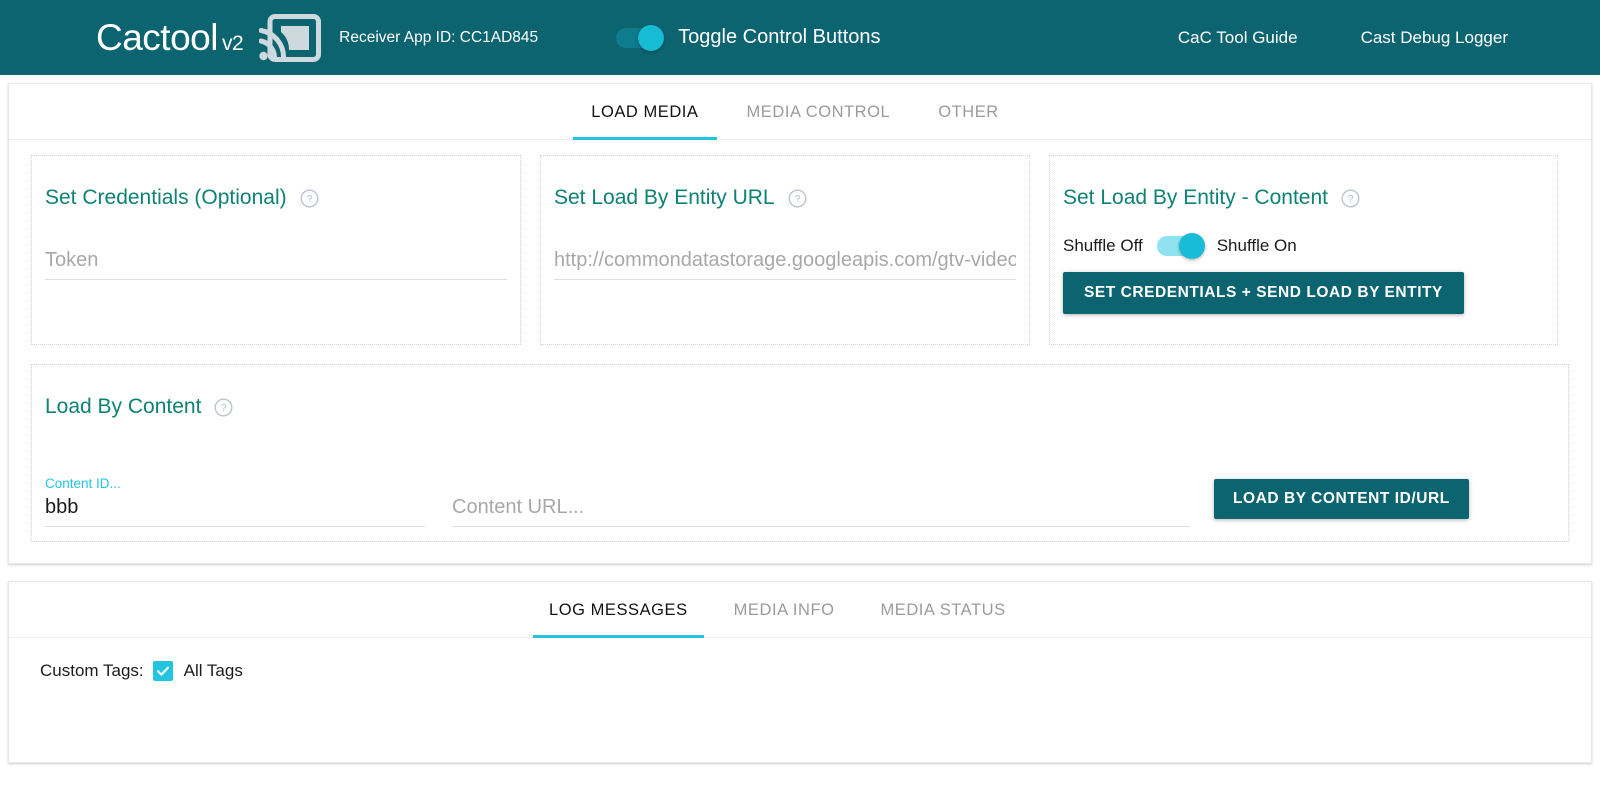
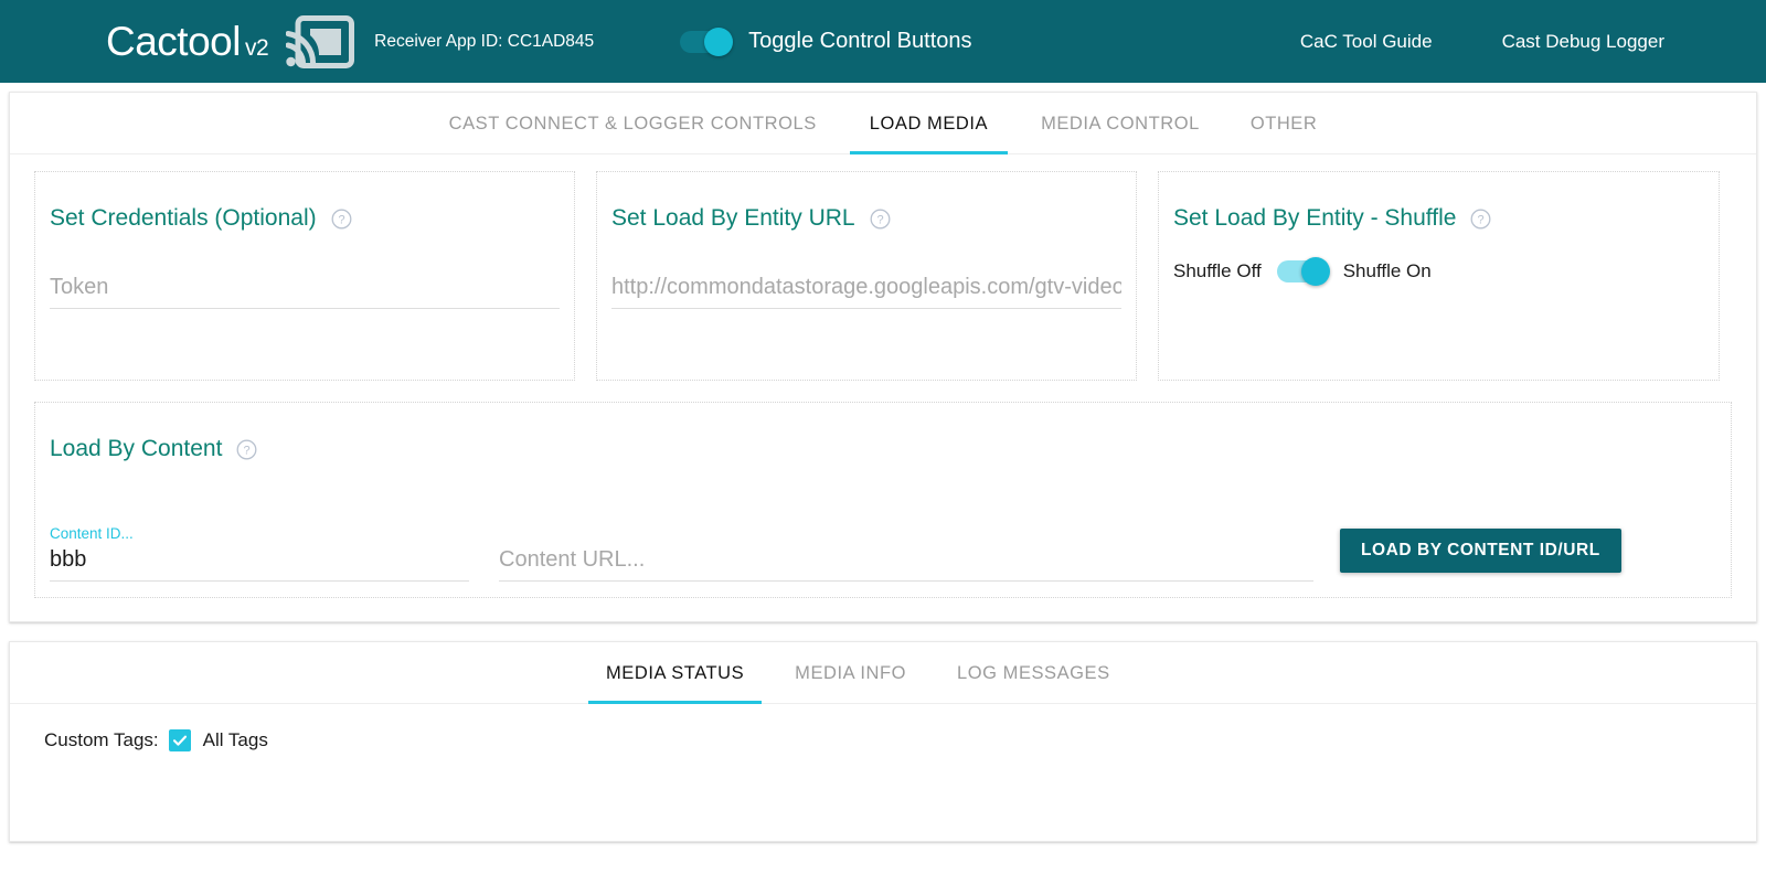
  Cactool
  v2
  Receiver App ID: CC1AD845
  Toggle Control Buttons
  CaC Tool Guide
  Cast Debug Logger
+ CAST CONNECT & LOGGER CONTROLS
  LOAD MEDIA
  MEDIA CONTROL
  OTHER
  Set Credentials (Optional)
  ?
  Token
  Set Load By Entity URL
  ?
  http://commondatastorage.googleapis.com/gtv-video
- Set Load By Entity - Content
+ Set Load By Entity - Shuffle
  ?
  Shuffle Off
  Shuffle On
- SET CREDENTIALS + SEND LOAD BY ENTITY
  Load By Content
  ?
  Content ID...
  bbb
  Content URL...
  LOAD BY CONTENT ID/URL
- LOG MESSAGES
+ MEDIA STATUS
  MEDIA INFO
- MEDIA STATUS
+ LOG MESSAGES
  Custom Tags:
  All Tags
